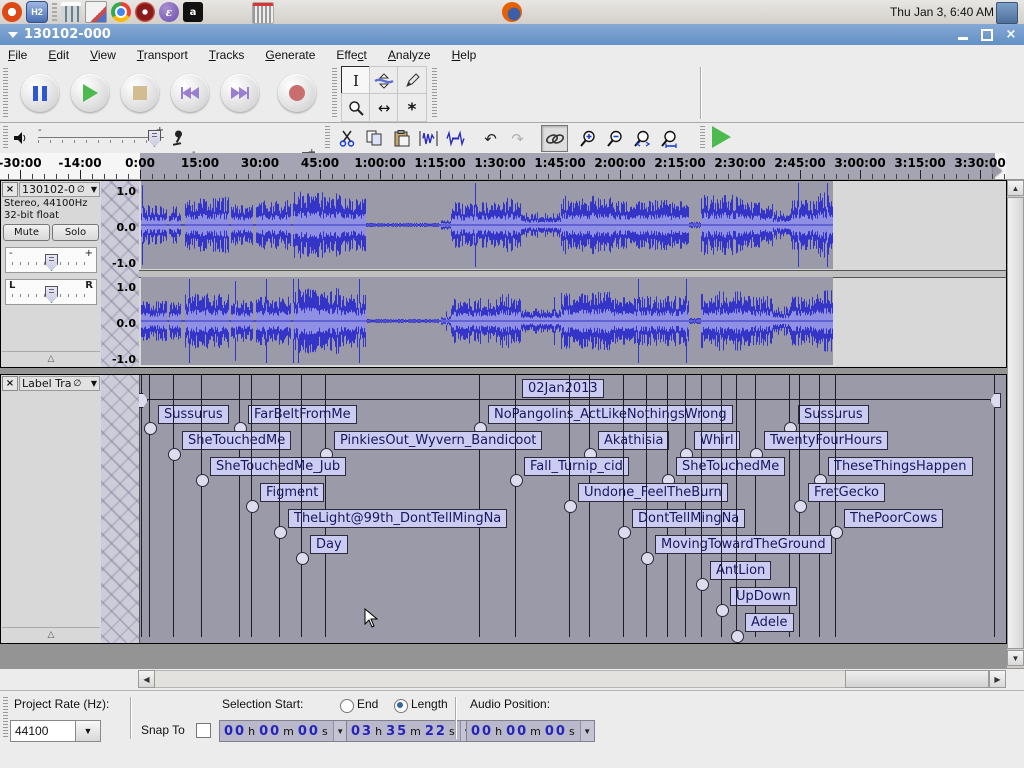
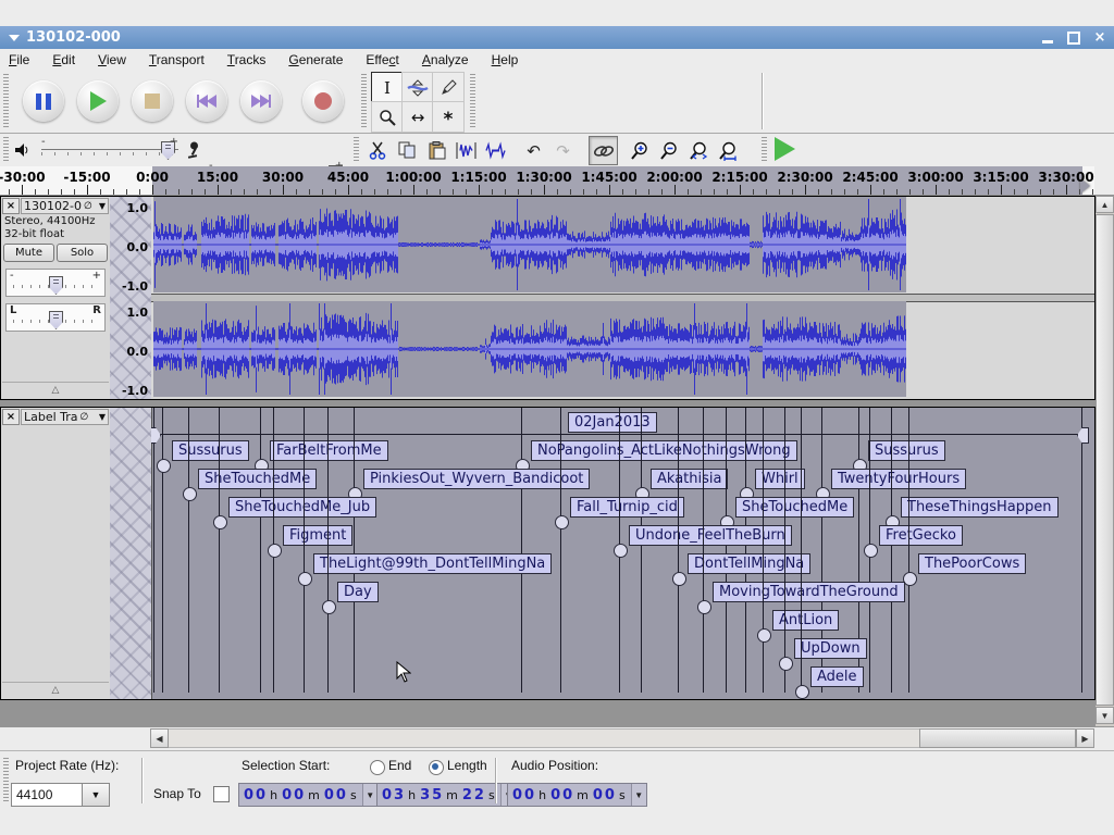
- H2
- ε
- a
- Thu Jan 3, 6:40 AM
  130102-000
  ×
  File
  Edit
  View
  Transport
  Tracks
  Generate
  Effect
  Analyze
  Help
  I
  ↔
  *
  -
  ↶
  ↷
  -30:00
- -14:00
+ -15:00
  0:00
  15:00
  30:00
  45:00
  1:00:00
  1:15:00
  1:30:00
  1:45:00
  2:00:00
  2:15:00
  2:30:00
  2:45:00
  3:00:00
  3:15:00
  3:30:00
  ×
  130102-0
  ∅
  ▼
  Stereo, 44100Hz
  32-bit float
  Mute
  Solo
  -
  +
  L
  R
  △
  1.0
  0.0
  -1.0
  1.0
  0.0
  -1.0
  ×
  Label Tra
  ∅
  ▼
  △
  02Jan013
  Sussurus
  FareltFroMe
  Noangolins_ActLikNothingsWrong
  Sussurus
  SeTouchedMe
  PinkiesOut_Wyvern_Bandicoot
  Akathisia
  Whirl
  TwetyorHours
  SheTuchedMe_Jub
  Fall_Trnip_cid
  SheTouchedMe
  TheseThingsHappen
  Figmnt
  Undoe_FeelTheBurn
  FretGecko
  TheLight@99th_DontTellMingNa
  DontTellMingN
  ThePoorCows
  Day
  MovingTowrdTheGround
  nLion
  UpDown
  Adele
  ▲
  ▼
  ◀
  ▶
  Project Rate (Hz):
  44100
  ▼
  Snap To
  Selection Start:
  End
  Length
  Audio Position:
  00
  h
  00
  m
  00
  s
  ▼
  03
  h
  35
  m
  22
  s
  00
  h
  00
  m
  00
  s
  ▼
